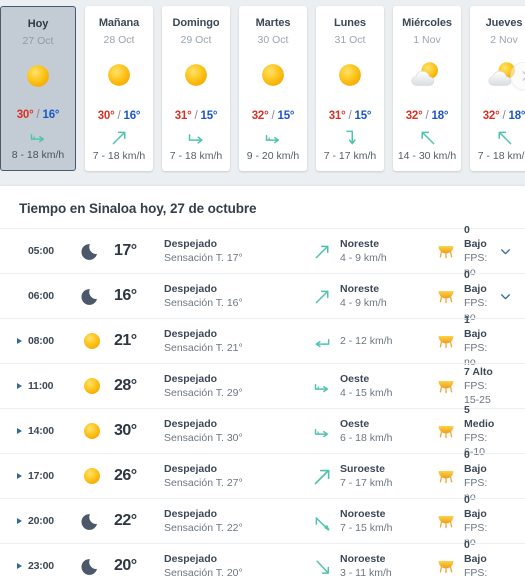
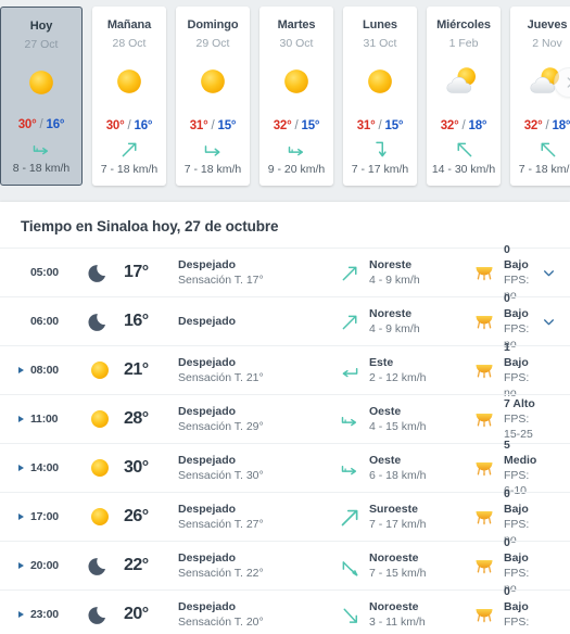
  Hoy
  27 Oct
  30° / 16°
  8 - 18 km/h
  Mañana
  28 Oct
  30° / 16°
  7 - 18 km/h
  Domingo
  29 Oct
  31° / 15°
  7 - 18 km/h
  Martes
  30 Oct
  32° / 15°
  9 - 20 km/h
  Lunes
  31 Oct
  31° / 15°
  7 - 17 km/h
  Miércoles
- 1 Nov
+ 1 Feb
  32° / 18°
  14 - 30 km/h
  Jueves
  2 Nov
  32° / 18°
  7 - 18 km/
  Tiempo en Sinaloa hoy, 27 de octubre
  05:00
  17°
  Despejado
  Sensación T. 17°
  Noreste
  4 - 9 km/h
  0 Bajo
  FPS: no
  06:00
  16°
  Despejado
- Sensación T. 16°
  Noreste
  4 - 9 km/h
  0 Bajo
  FPS: no
  08:00
  21°
  Despejado
  Sensación T. 21°
+ Este
  2 - 12 km/h
  1 Bajo
  FPS: no
  11:00
  28°
  Despejado
  Sensación T. 29°
  Oeste
  4 - 15 km/h
  7 Alto
  FPS: 15-25
  14:00
  30°
  Despejado
  Sensación T. 30°
  Oeste
  6 - 18 km/h
  5 Medio
  FPS: 6-10
  17:00
  26°
  Despejado
  Sensación T. 27°
  Suroeste
  7 - 17 km/h
  0 Bajo
  FPS: no
  20:00
  22°
  Despejado
  Sensación T. 22°
  Noroeste
  7 - 15 km/h
  0 Bajo
  FPS: no
  23:00
  20°
  Despejado
  Sensación T. 20°
  Noroeste
  3 - 11 km/h
  0 Bajo
